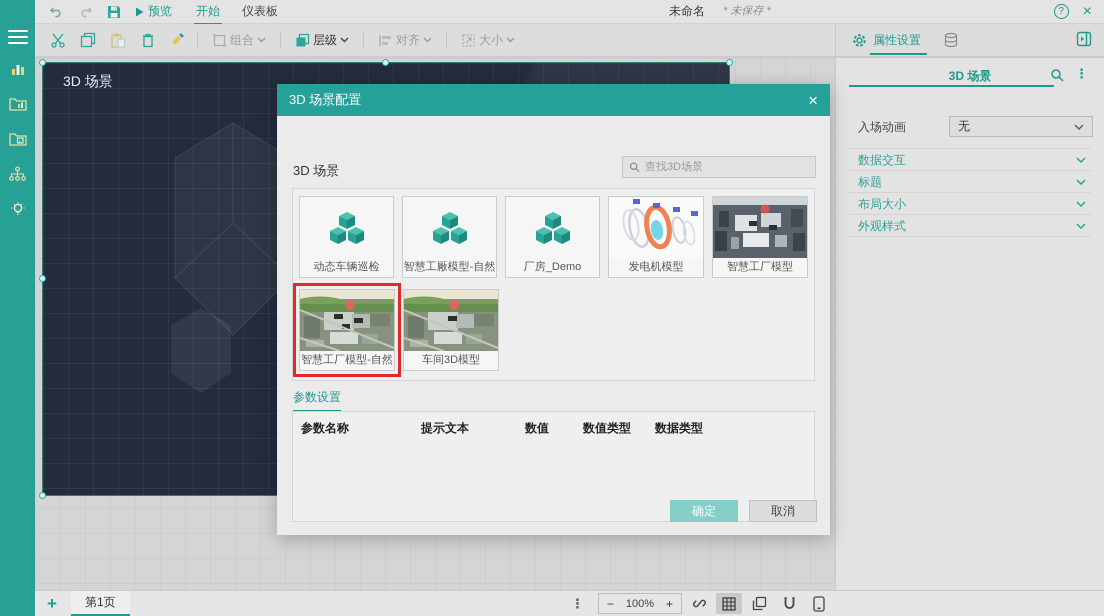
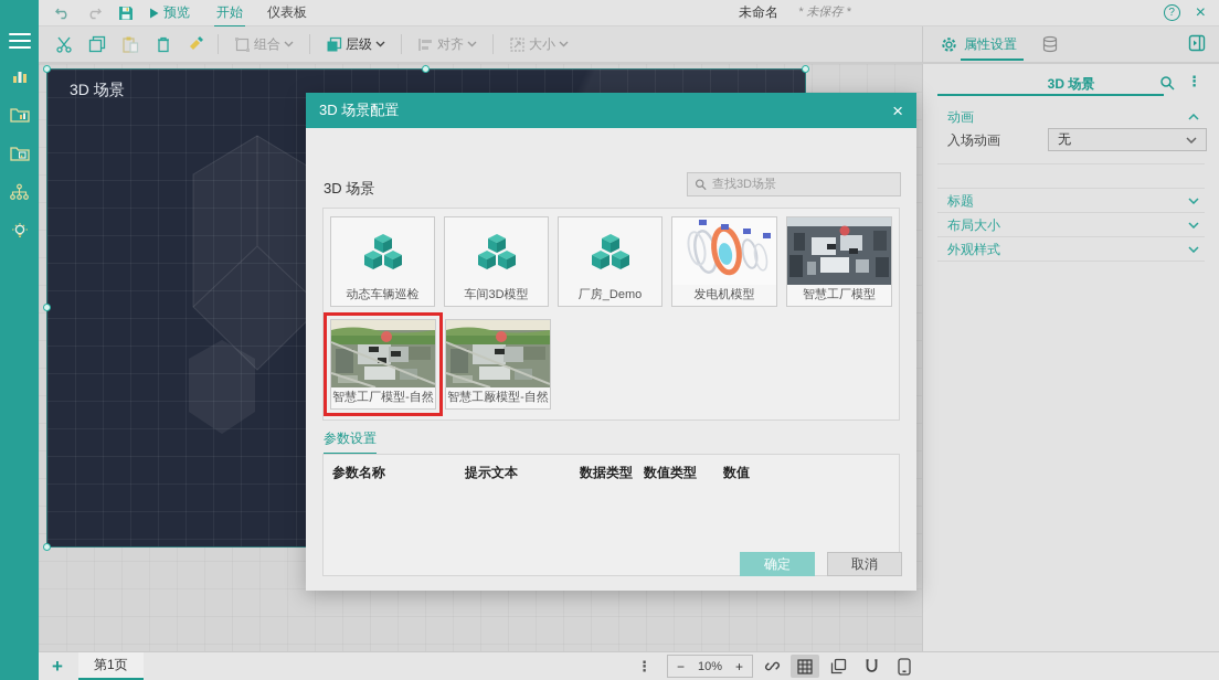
  预览
  开始
  仪表板
  未命名
  * 未保存 *
  ?
  ×
  组合
  层级
  对齐
  大小
  属性设置
  3D 场景
  3D 场景
  ⋮
+ 动画
  入场动画
  无
- 数据交互
  标题
  布局大小
  外观样式
  3D 场景配置
  ×
  3D 场景
  查找3D场景
  动态车辆巡检
- 智慧工厰模型-自然
+ 车间3D模型
  厂房_Demo
  发电机模型
  智慧工厂模型
  智慧工厂模型-自然
- 车间3D模型
+ 智慧工厰模型-自然
  参数设置
  参数名称
  提示文本
- 数值
+ 数据类型
  数值类型
- 数据类型
+ 数值
  确定
  取消
  +
  第1页
  ⋮
  −
- 100%
+ 10%
  +
